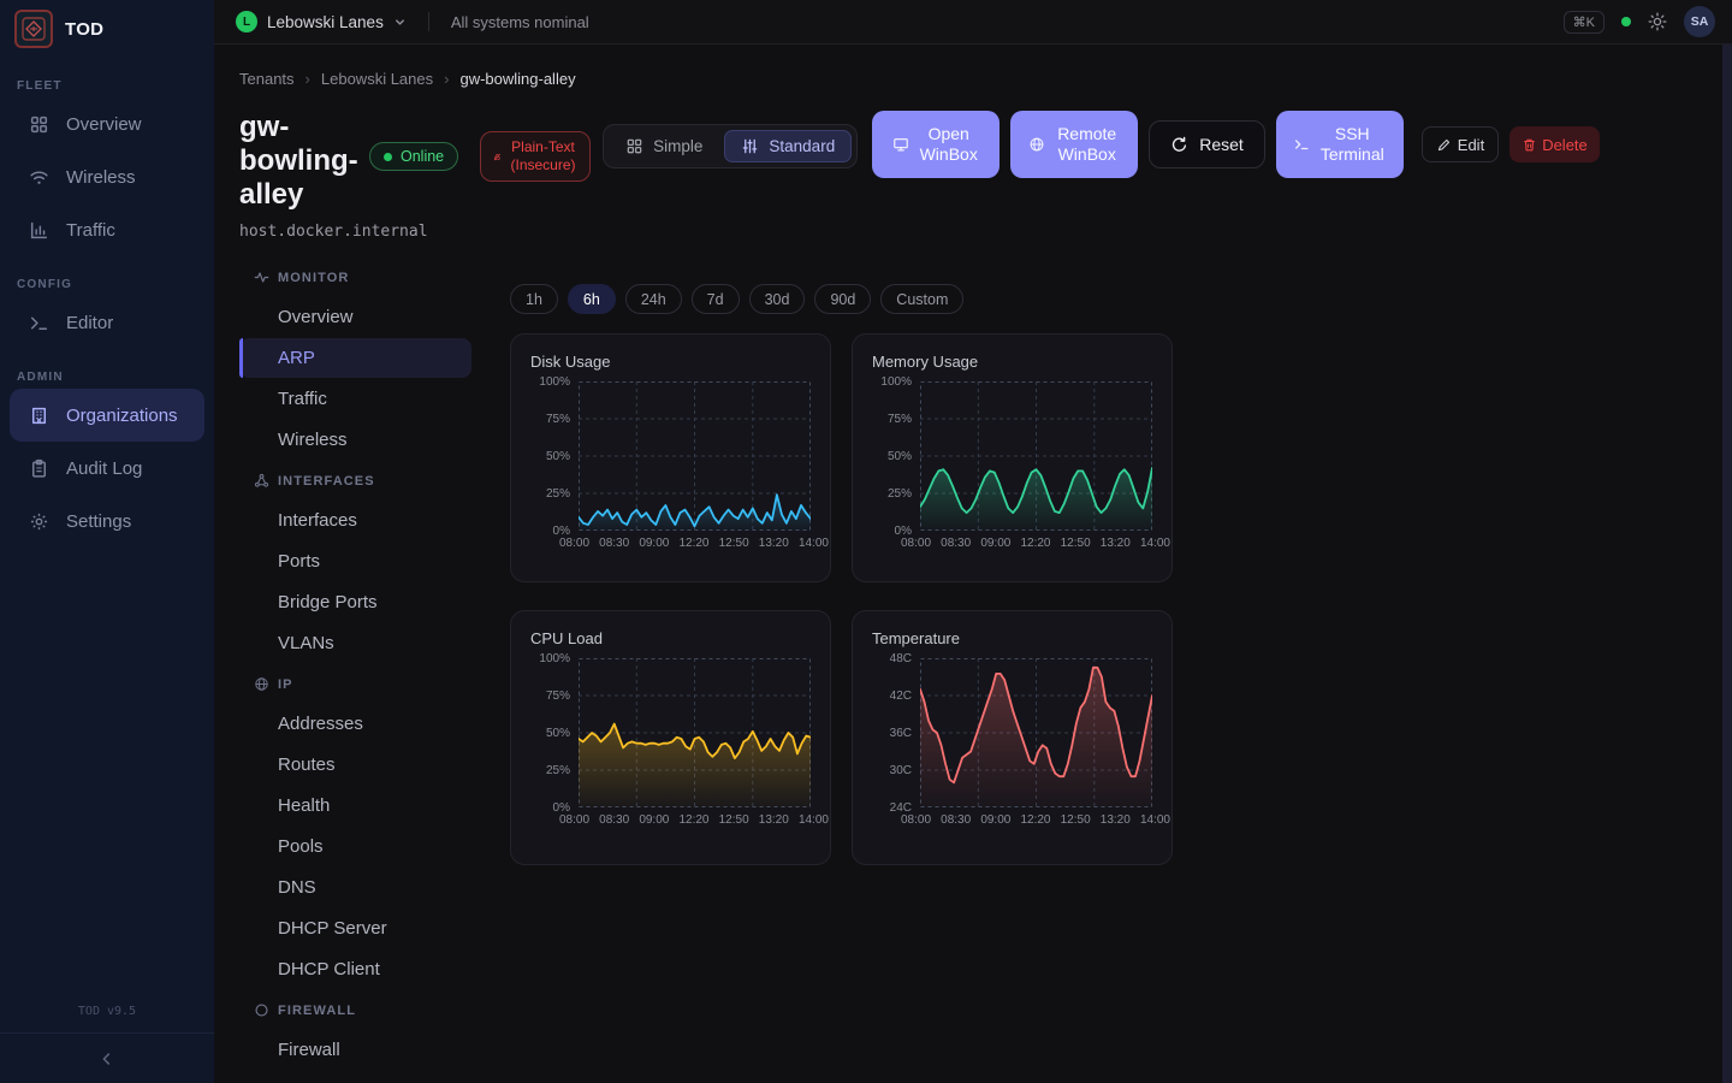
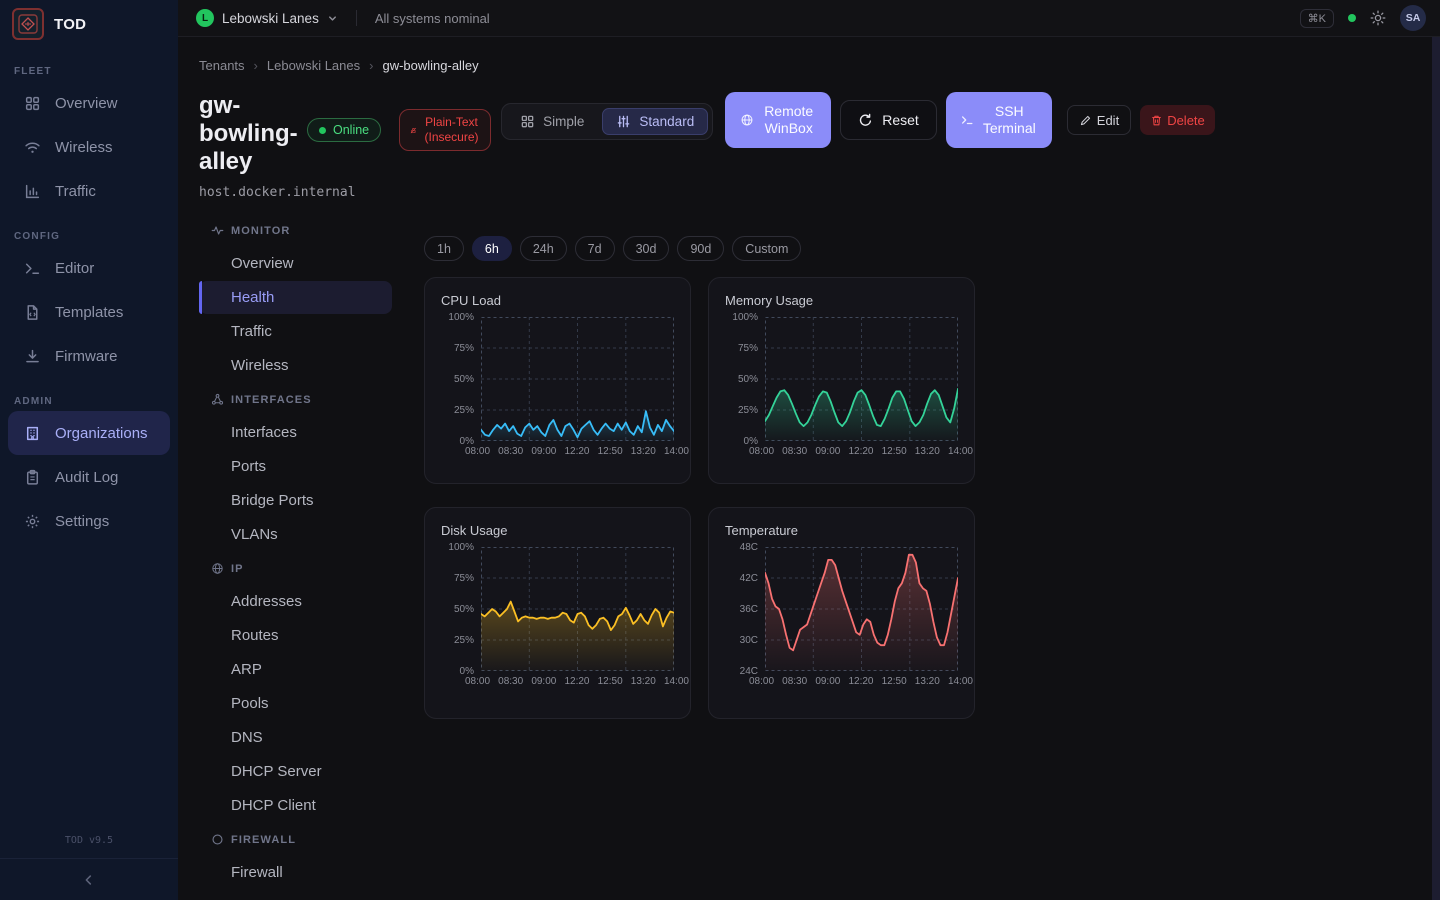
  TOD
  FLEET
  Overview
  Wireless
  Traffic
  CONFIG
  Editor
+ Templates
+ Firmware
  ADMIN
  Organizations
  Audit Log
  Settings
  TOD v9.5
  L
  Lebowski Lanes
  All systems nominal
  ⌘K
  SA
  Tenants
  ›
  Lebowski Lanes
  ›
  gw-bowling-alley
  gw-bowling-alley
  host.docker.internal
  Online
  Plain-Text (Insecure)
  Simple
  Standard
- Open WinBox
  Remote WinBox
  Reset
  SSH Terminal
  Edit
  Delete
  MONITOR
  Overview
- ARP
+ Health
  Traffic
  Wireless
  INTERFACES
  Interfaces
  Ports
  Bridge Ports
  VLANs
  IP
  Addresses
  Routes
- Health
+ ARP
  Pools
  DNS
  DHCP Server
  DHCP Client
  FIREWALL
  Firewall
  1h
  6h
  24h
  7d
  30d
  90d
  Custom
- Disk Usage
+ CPU Load
  100%
  75%
  50%
  25%
  0%
  08:00
  08:30
  09:00
  12:20
  12:50
  13:20
  14:00
  Memory Usage
  100%
  75%
  50%
  25%
  0%
  08:00
  08:30
  09:00
  12:20
  12:50
  13:20
  14:00
- CPU Load
+ Disk Usage
  100%
  75%
  50%
  25%
  0%
  08:00
  08:30
  09:00
  12:20
  12:50
  13:20
  14:00
  Temperature
  48C
  42C
  36C
  30C
  24C
  08:00
  08:30
  09:00
  12:20
  12:50
  13:20
  14:00
